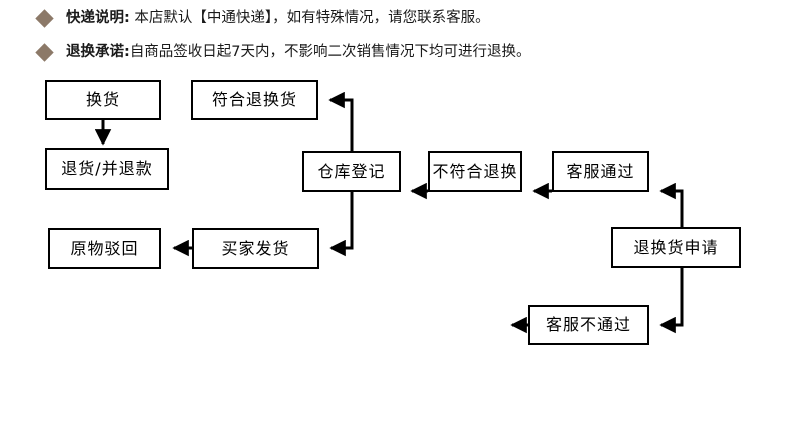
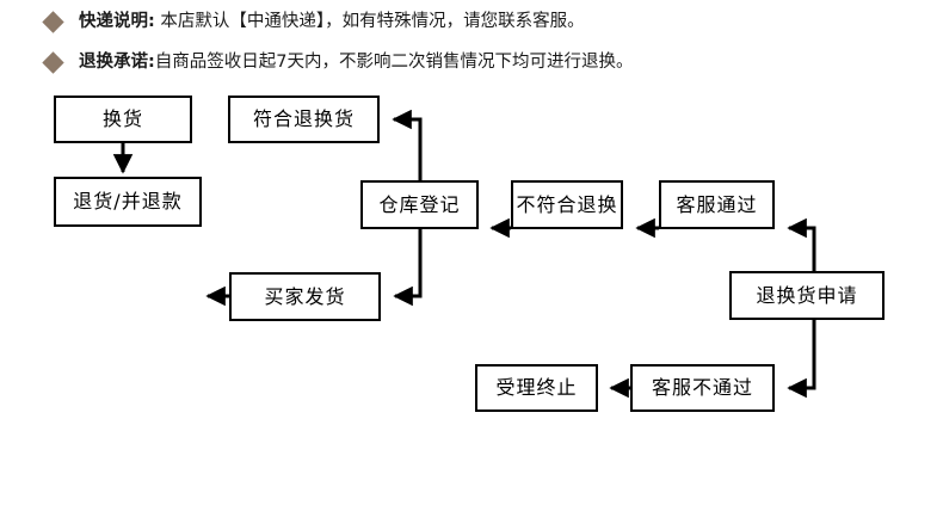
  快递说明: 本店默认【中通快递】，如有特殊情况，请您联系客服。
  退换承诺:自商品签收日起7天内，不影响二次销售情况下均可进行退换。
  换货
  退货/并退款
  符合退换货
  仓库登记
  不符合退换
  客服通过
  退换货申请
  买家发货
- 原物驳回
  客服不通过
+ 受理终止
